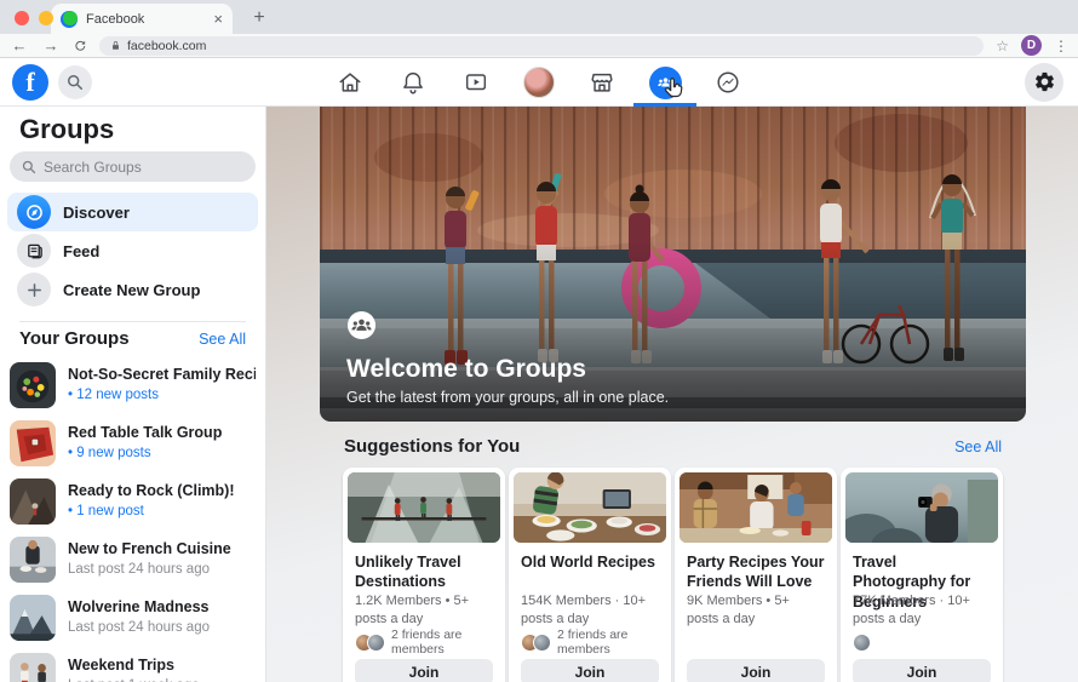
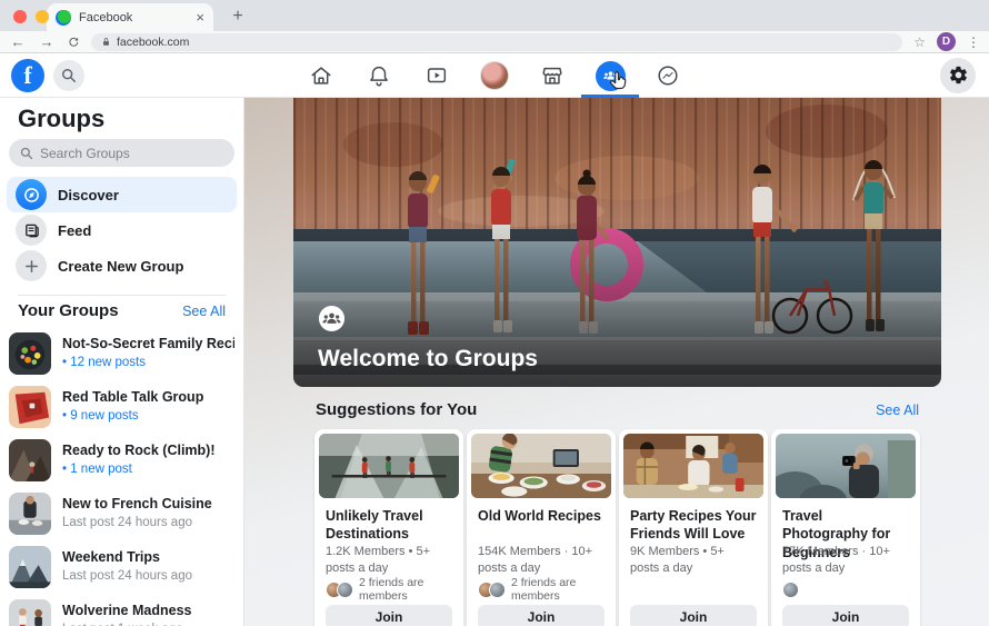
  Facebook
  ×
  +
  ←
  →
  facebook.com
  ☆
  D
  ⋮
  f
  Groups
  Search Groups
  Discover
  Feed
  Create New Group
  Your Groups
  See All
  Not-So-Secret Family Reci
  • 12 new posts
  Red Table Talk Group
  • 9 new posts
  Ready to Rock (Climb)!
  • 1 new post
  New to French Cuisine
  Last post 24 hours ago
- Wolverine Madness
+ Weekend Trips
  Last post 24 hours ago
- Weekend Trips
+ Wolverine Madness
  Welcome to Groups
- Get the latest from your groups, all in one place.
  Suggestions for You
  See All
  Unlikely Travel Destinations
  1.2K Members • 5+ posts a day
  2 friends are members
  Join
  Old World Recipes
  154K Members · 10+ posts a day
  2 friends are members
  Join
  Party Recipes Your Friends Will Love
  9K Members • 5+ posts a day
  Join
  Travel Photography for Beginners
  77K Members · 10+ posts a day
  Join
